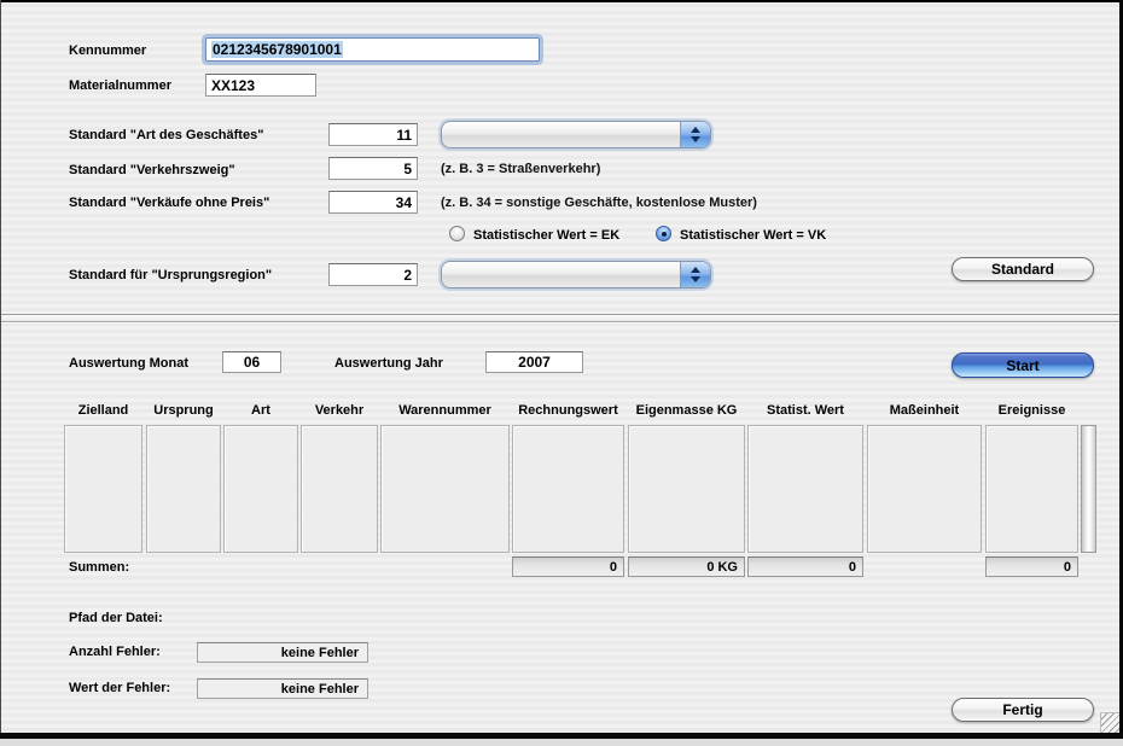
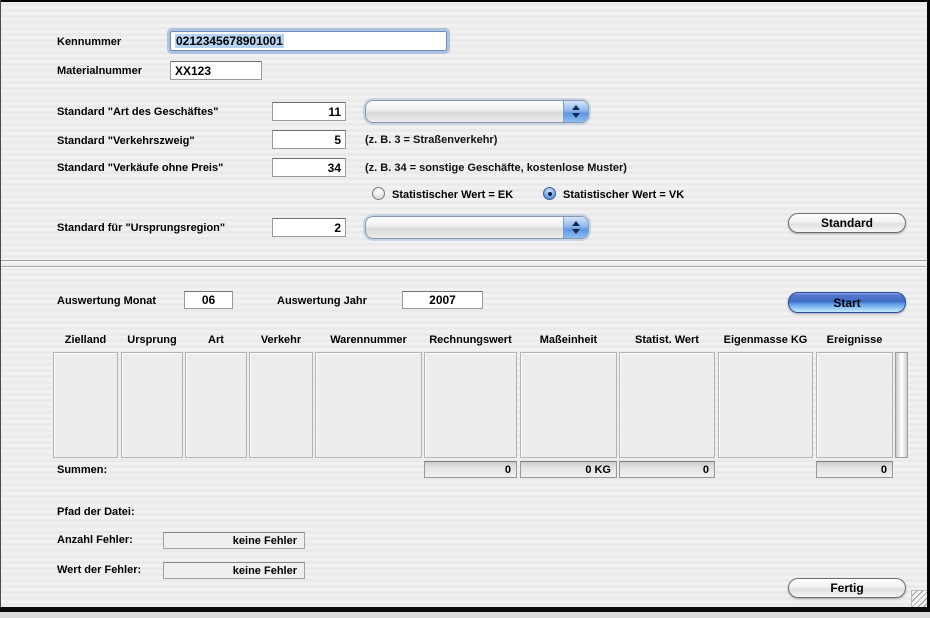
  Kennummer
  0212345678901001
  Materialnummer
  XX123
  Standard "Art des Geschäftes"
  11
  Standard "Verkehrszweig"
  5
  (z. B. 3 = Straßenverkehr)
  Standard "Verkäufe ohne Preis"
  34
  (z. B. 34 = sonstige Geschäfte, kostenlose Muster)
  Statistischer Wert = EK
  Statistischer Wert = VK
  Standard für "Ursprungsregion"
  2
  Standard
  Auswertung Monat
  06
  Auswertung Jahr
  2007
  Start
  Zielland
  Ursprung
  Art
  Verkehr
  Warennummer
  Rechnungswert
- Eigenmasse KG
+ Maßeinheit
  Statist. Wert
- Maßeinheit
+ Eigenmasse KG
  Ereignisse
  Summen:
  0
  0 KG
  0
  0
  Pfad der Datei:
  Anzahl Fehler:
  keine Fehler
  Wert der Fehler:
  keine Fehler
  Fertig
